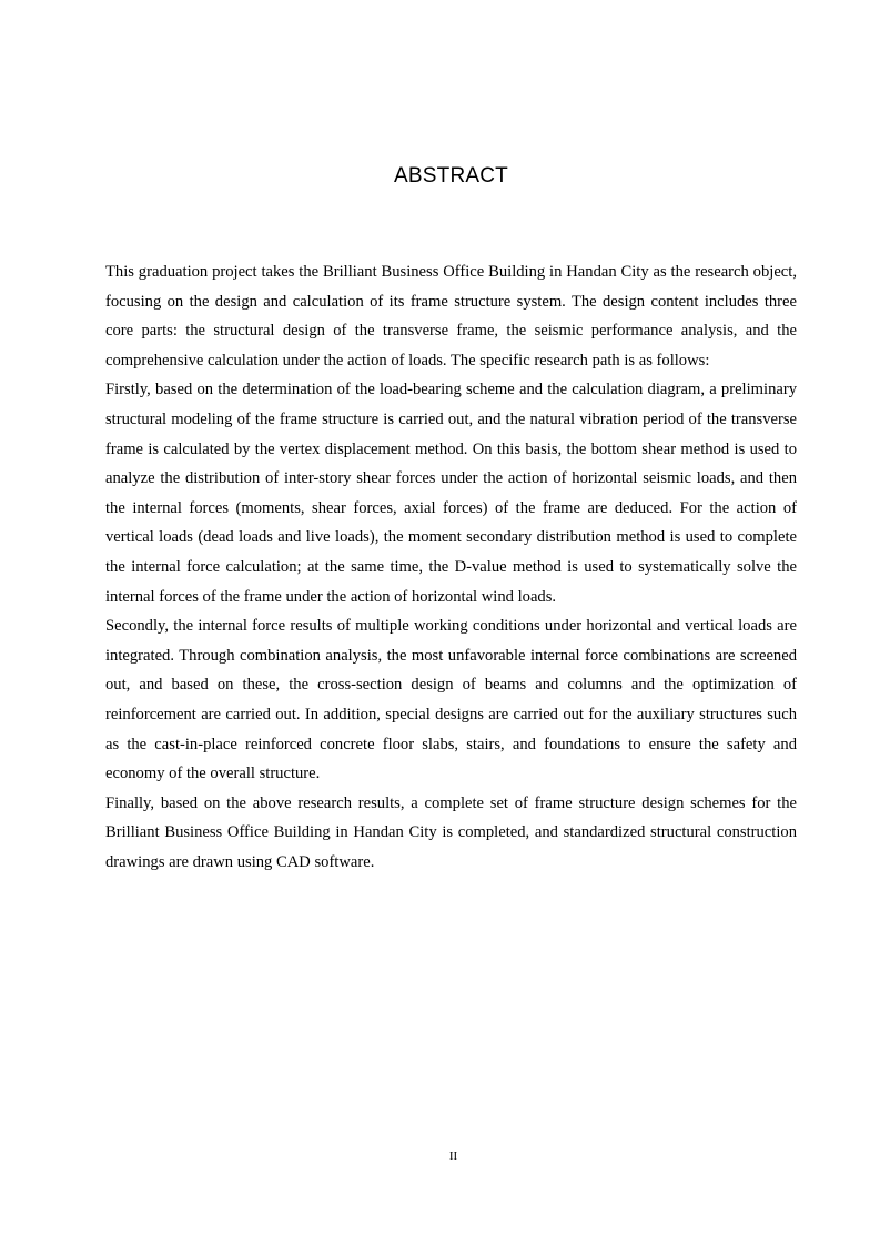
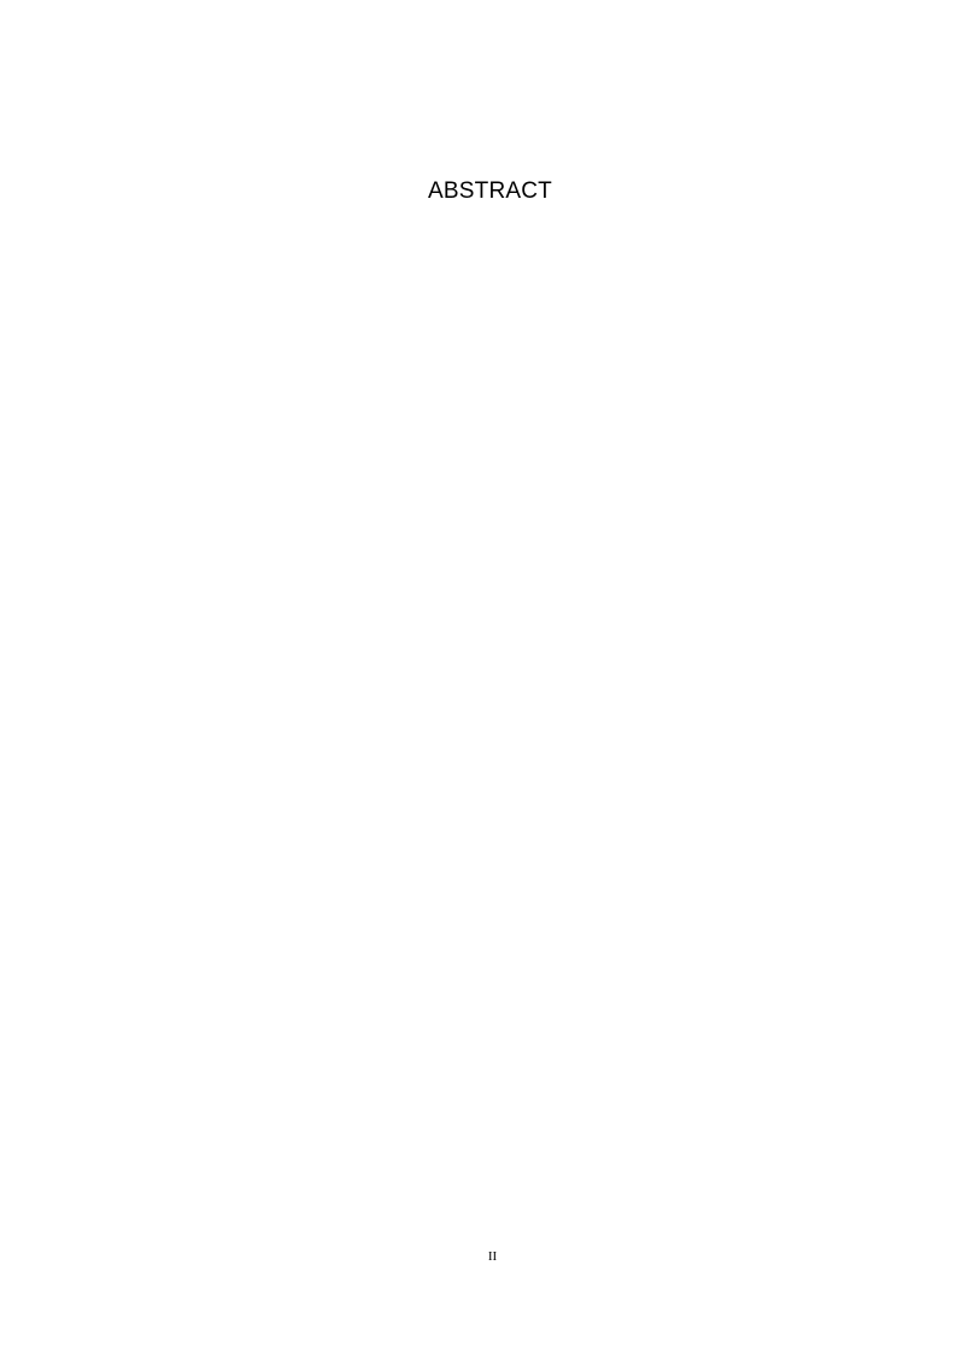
  ABSTRACT
- This graduation project takes the Brilliant Business Office Building in Handan City as the research object, focusing on the design and calculation of its frame structure system. The design content includes three core parts: the structural design of the transverse frame, the seismic performance analysis, and the comprehensive calculation under the action of loads. The specific research path is as follows:
- Firstly, based on the determination of the load-bearing scheme and the calculation diagram, a preliminary structural modeling of the frame structure is carried out, and the natural vibration period of the transverse frame is calculated by the vertex displacement method. On this basis, the bottom shear method is used to analyze the distribution of inter-story shear forces under the action of horizontal seismic loads, and then the internal forces (moments, shear forces, axial forces) of the frame are deduced. For the action of vertical loads (dead loads and live loads), the moment secondary distribution method is used to complete the internal force calculation; at the same time, the D-value method is used to systematically solve the internal forces of the frame under the action of horizontal wind loads.
- Secondly, the internal force results of multiple working conditions under horizontal and vertical loads are integrated. Through combination analysis, the most unfavorable internal force combinations are screened out, and based on these, the cross-section design of beams and columns and the optimization of reinforcement are carried out. In addition, special designs are carried out for the auxiliary structures such as the cast-in-place reinforced concrete floor slabs, stairs, and foundations to ensure the safety and economy of the overall structure.
- Finally, based on the above research results, a complete set of frame structure design schemes for the Brilliant Business Office Building in Handan City is completed, and standardized structural construction drawings are drawn using CAD software.
  II
